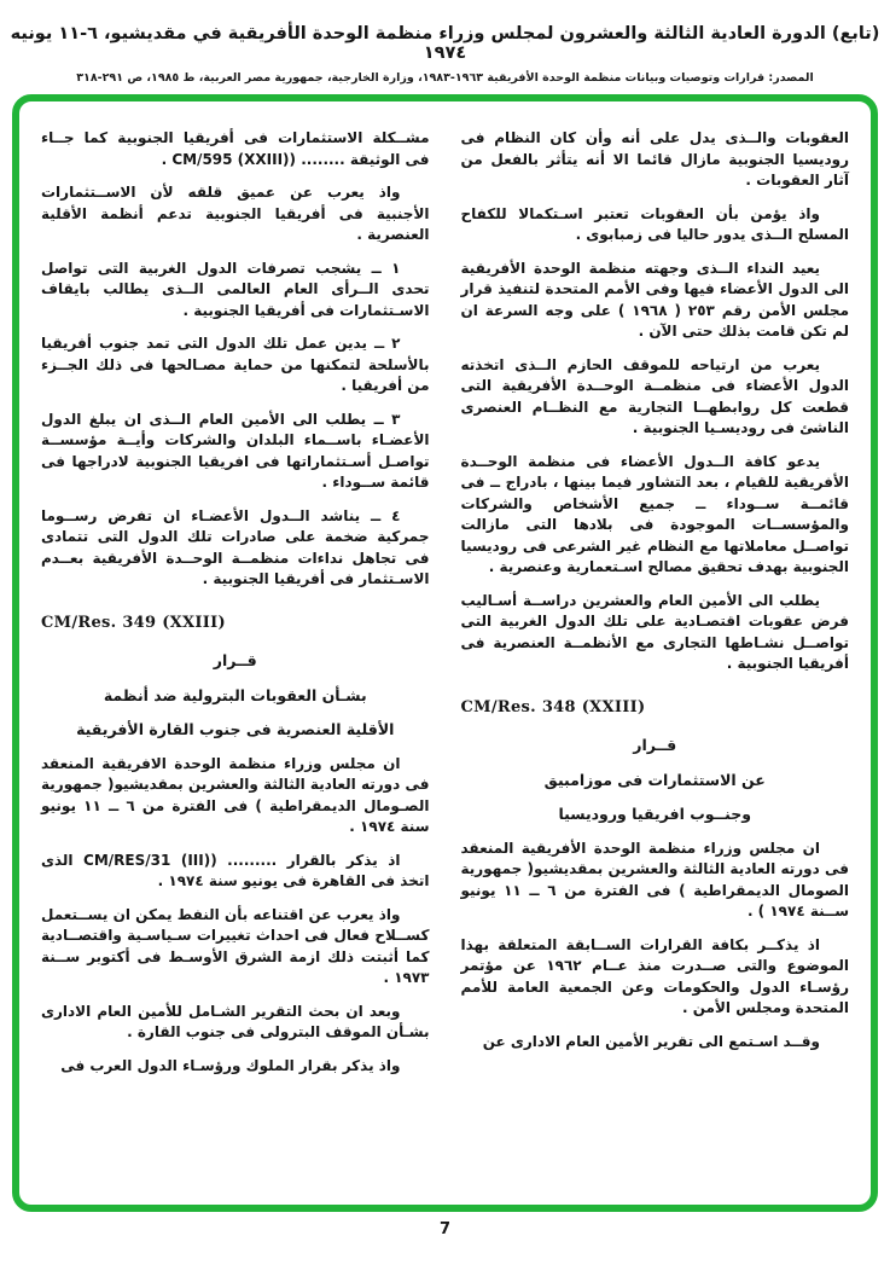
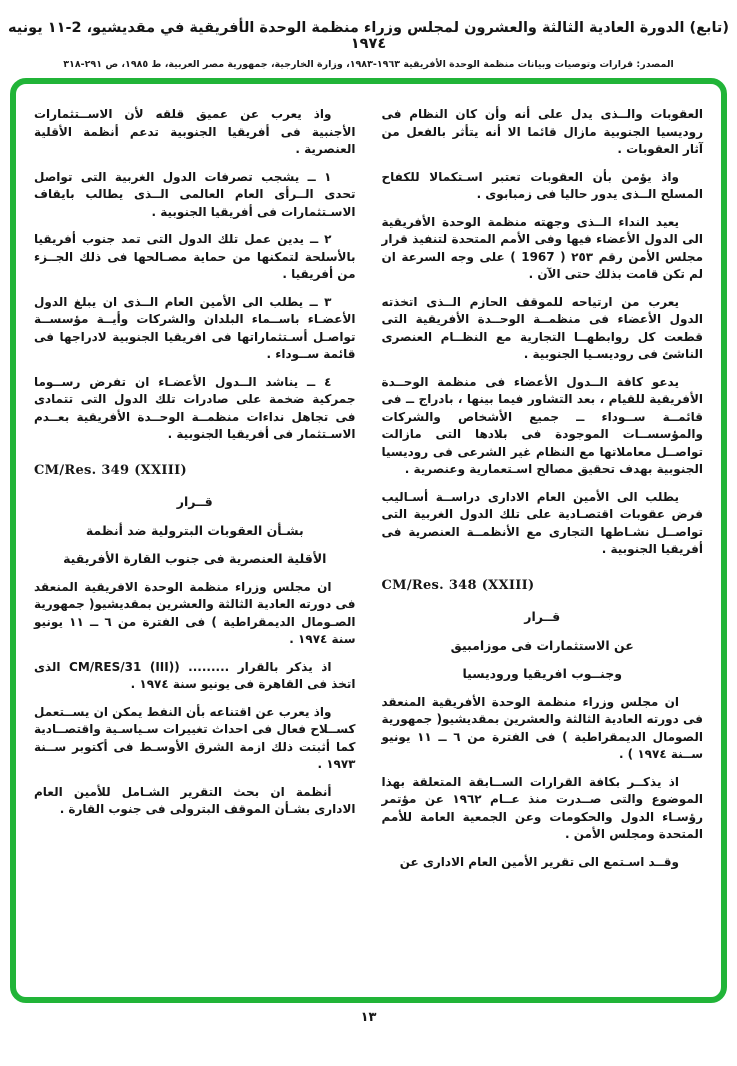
- (تابع) الدورة العادية الثالثة والعشرون لمجلس وزراء منظمة الوحدة الأفريقية في مقديشيو، ٦-١١ يونيه ١٩٧٤
+ (تابع) الدورة العادية الثالثة والعشرون لمجلس وزراء منظمة الوحدة الأفريقية في مقديشيو، 2-١١ يونيه ١٩٧٤
  المصدر: قرارات وتوصيات وبيانات منظمة الوحدة الأفريقية ١٩٦٣-١٩٨٣، وزارة الخارجية، جمهورية مصر العربية، ط ١٩٨٥، ص ٢٩١-٣١٨
  العقوبات والــذى يدل على أنه وأن كان النظام فى روديسيا الجنوبية مازال قائما الا أنه يتأثر بالفعل من آثار العقوبات .
  واذ يؤمن بأن العقوبات تعتبر اسـتكمالا للكفاح المسلح الــذى يدور حاليا فى زمبابوى .
- يعيد النداء الــذى وجهته منظمة الوحدة الأفريقية الى الدول الأعضاء فيها وفى الأمم المتحدة لتنفيذ قرار مجلس الأمن رقم ٢٥٣ ( ١٩٦٨ ) على وجه السرعة ان لم تكن قامت بذلك حتى الآن .
+ يعيد النداء الــذى وجهته منظمة الوحدة الأفريقية الى الدول الأعضاء فيها وفى الأمم المتحدة لتنفيذ قرار مجلس الأمن رقم ٢٥٣ ( 1967 ) على وجه السرعة ان لم تكن قامت بذلك حتى الآن .
  يعرب من ارتياحه للموقف الحازم الــذى اتخذته الدول الأعضاء فى منظمــة الوحــدة الأفريقية التى قطعت كل روابطهــا التجارية مع النظــام العنصرى الناشئ فى روديسـيا الجنوبية .
  يدعو كافة الــدول الأعضاء فى منظمة الوحــدة الأفريقية للقيام ، بعد التشاور فيما بينها ، بادراج ــ فى قائمــة ســوداء ــ جميع الأشخاص والشركات والمؤسســات الموجودة فى بلادها التى مازالت تواصــل معاملاتها مع النظام غير الشرعى فى روديسيا الجنوبية بهدف تحقيق مصالح اسـتعمارية وعنصرية .
- يطلب الى الأمين العام والعشرين دراســة أسـاليب فرض عقوبات اقتصـادية على تلك الدول الغربية التى تواصــل نشـاطها التجارى مع الأنظمــة العنصرية فى أفريقيا الجنوبية .
+ يطلب الى الأمين العام الادارى دراســة أسـاليب فرض عقوبات اقتصـادية على تلك الدول الغربية التى تواصــل نشـاطها التجارى مع الأنظمــة العنصرية فى أفريقيا الجنوبية .
  CM/Res. 348 (XXIII)
  قــرار
  عن الاستثمارات فى موزامبيق
  وجنــوب افريقيا وروديسيا
  ان مجلس وزراء منظمة الوحدة الأفريقية المنعقد فى دورته العادية الثالثة والعشرين بمقديشيو( جمهورية الصومال الديمقراطية ) فى الفترة من ٦ ــ ١١ يونيو ســنة ١٩٧٤ ) .
  اذ يذكــر بكافة القرارات الســابقة المتعلقة بهذا الموضوع والتى صــدرت منذ عــام ١٩٦٢ عن مؤتمر رؤسـاء الدول والحكومات وعن الجمعية العامة للأمم المتحدة ومجلس الأمن .
  وقــد اسـتمع الى تقرير الأمين العام الادارى عن
- مشــكلة الاستثمارات فى أفريقيا الجنوبية كما جــاء فى الوثيقة ........ (CM/595 (XXIII) .
  واذ يعرب عن عميق قلقه لأن الاســتثمارات الأجنبية فى أفريقيا الجنوبية تدعم أنظمة الأقلية العنصرية .
  ١ ــ يشجب تصرفات الدول الغربية التى تواصل تحدى الــرأى العام العالمى الــذى يطالب بايقاف الاسـتثمارات فى أفريقيا الجنوبية .
  ٢ ــ يدين عمل تلك الدول التى تمد جنوب أفريقيا بالأسلحة لتمكنها من حماية مصـالحها فى ذلك الجــزء من أفريقيا .
  ٣ ــ يطلب الى الأمين العام الــذى ان يبلغ الدول الأعضـاء باســماء البلدان والشركات وأيــة مؤسســة تواصـل أسـتثماراتها فى افريقيا الجنوبية لادراجها فى قائمة ســوداء .
  ٤ ــ يناشد الــدول الأعضـاء ان تفرض رســوما جمركية ضخمة على صادرات تلك الدول التى تتمادى فى تجاهل نداءات منظمــة الوحــدة الأفريقية بعــدم الاسـتثمار فى أفريقيا الجنوبية .
  CM/Res. 349 (XXIII)
  قــرار
  بشـأن العقوبات البترولية ضد أنظمة
  الأقلية العنصرية فى جنوب القارة الأفريقية
  ان مجلس وزراء منظمة الوحدة الافريقية المنعقد فى دورته العادية الثالثة والعشرين بمقديشيو( جمهورية الصـومال الديمقراطية ) فى الفترة من ٦ ــ ١١ يونيو سنة ١٩٧٤ .
  اذ يذكر بالقرار ......... (CM/RES/31 (III) الذى اتخذ فى القاهرة فى يونيو سنة ١٩٧٤ .
  واذ يعرب عن اقتناعه بأن النفط يمكن ان يســتعمل كســلاح فعال فى احداث تغييرات سـياسـية واقتصــادية كما أثبتت ذلك ازمة الشرق الأوسـط فى أكتوبر ســنة ١٩٧٣ .
- وبعد ان بحث التقرير الشـامل للأمين العام الادارى بشـأن الموقف البترولى فى جنوب القارة .
+ أنظمة ان بحث التقرير الشـامل للأمين العام الادارى بشـأن الموقف البترولى فى جنوب القارة .
- واذ يذكر بقرار الملوك ورؤسـاء الدول العرب فى
- 7
+ ١٣
